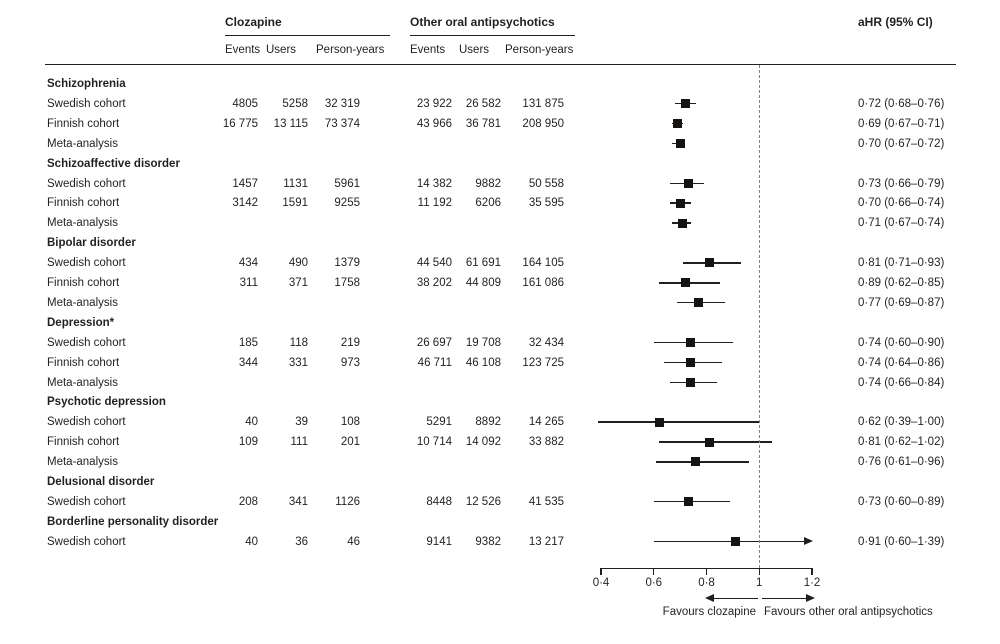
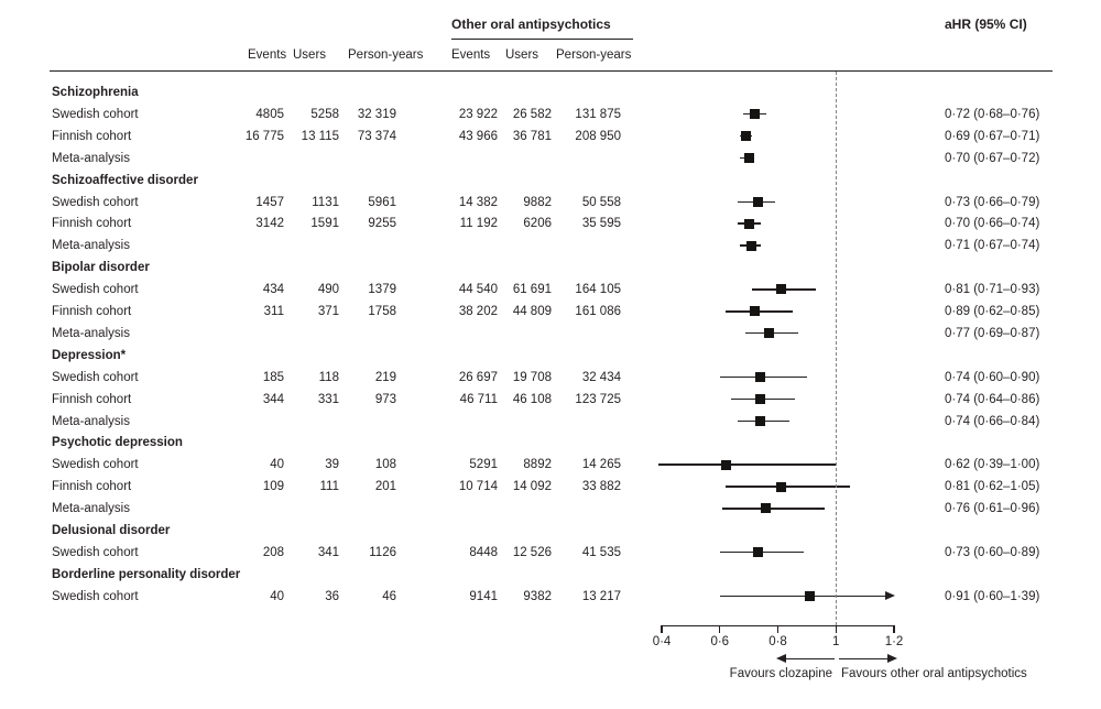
- Clozapine
  Other oral antipsychotics
  aHR (95% CI)
  Events
  Users
  Person-years
  Events
  Users
  Person-years
  Schizophrenia
  Swedish cohort
  4805
  5258
  32 319
  23 922
  26 582
  131 875
  0·72 (0·68–0·76)
  Finnish cohort
  16 775
  13 115
  73 374
  43 966
  36 781
  208 950
  0·69 (0·67–0·71)
  Meta-analysis
  0·70 (0·67–0·72)
  Schizoaffective disorder
  Swedish cohort
  1457
  1131
  5961
  14 382
  9882
  50 558
  0·73 (0·66–0·79)
  Finnish cohort
  3142
  1591
  9255
  11 192
  6206
  35 595
  0·70 (0·66–0·74)
  Meta-analysis
  0·71 (0·67–0·74)
  Bipolar disorder
  Swedish cohort
  434
  490
  1379
  44 540
  61 691
  164 105
  0·81 (0·71–0·93)
  Finnish cohort
  311
  371
  1758
  38 202
  44 809
  161 086
  0·89 (0·62–0·85)
  Meta-analysis
  0·77 (0·69–0·87)
  Depression*
  Swedish cohort
  185
  118
  219
  26 697
  19 708
  32 434
  0·74 (0·60–0·90)
  Finnish cohort
  344
  331
  973
  46 711
  46 108
  123 725
  0·74 (0·64–0·86)
  Meta-analysis
  0·74 (0·66–0·84)
  Psychotic depression
  Swedish cohort
  40
  39
  108
  5291
  8892
  14 265
  0·62 (0·39–1·00)
  Finnish cohort
  109
  111
  201
  10 714
  14 092
  33 882
- 0·81 (0·62–1·02)
+ 0·81 (0·62–1·05)
  Meta-analysis
  0·76 (0·61–0·96)
  Delusional disorder
  Swedish cohort
  208
  341
  1126
  8448
  12 526
  41 535
  0·73 (0·60–0·89)
  Borderline personality disorder
  Swedish cohort
  40
  36
  46
  9141
  9382
  13 217
  0·91 (0·60–1·39)
  0·4
  0·6
  0·8
  1
  1·2
  Favours clozapine
  Favours other oral antipsychotics
